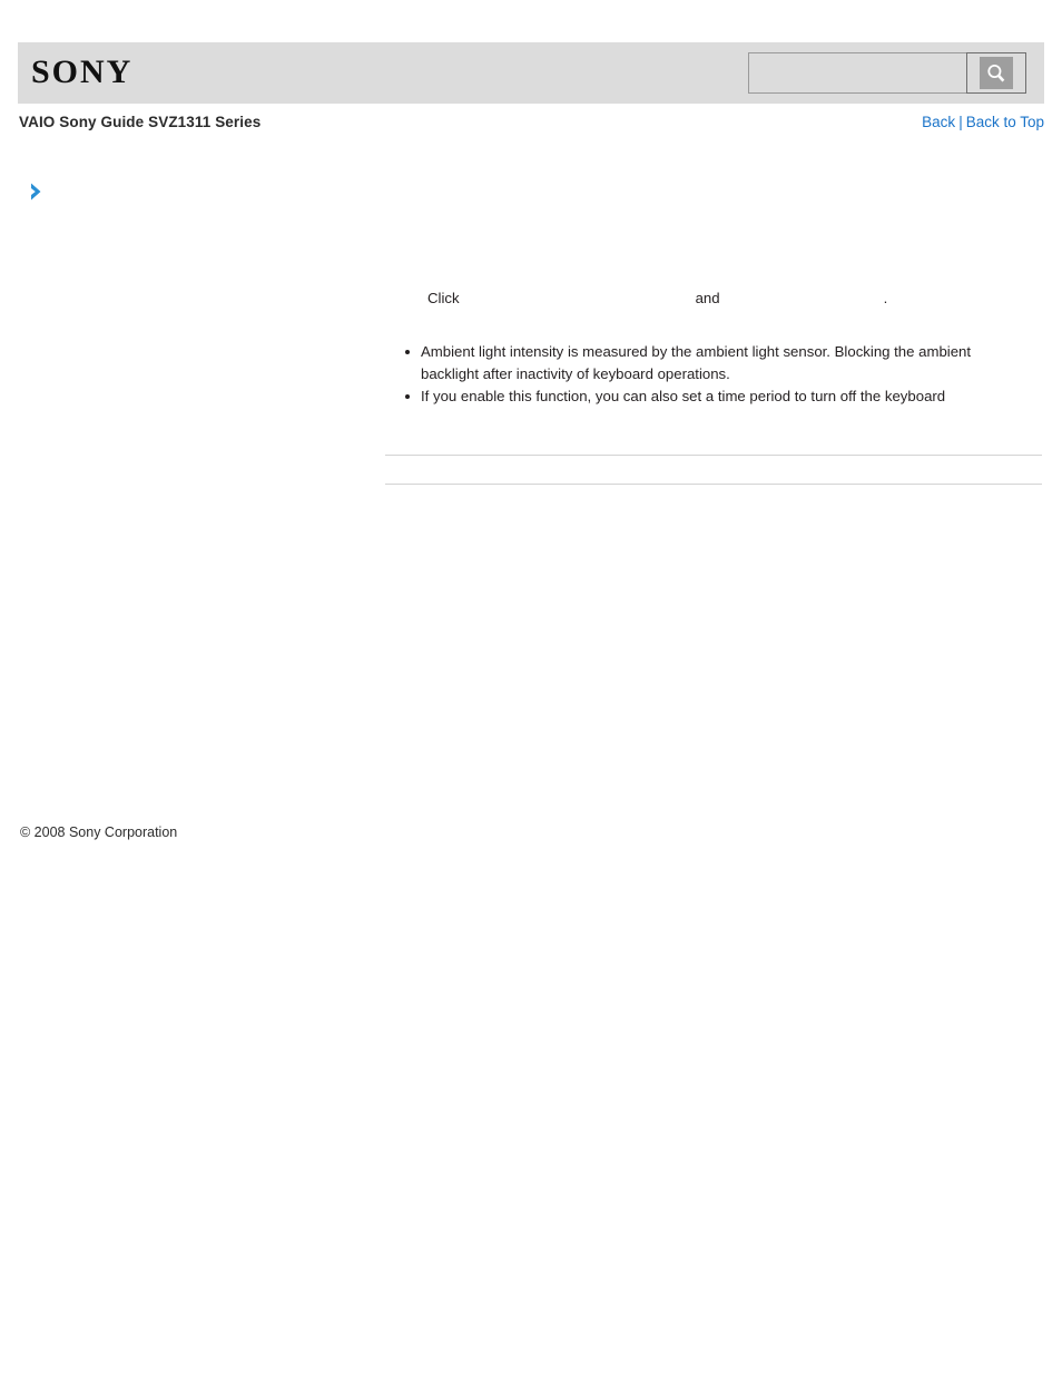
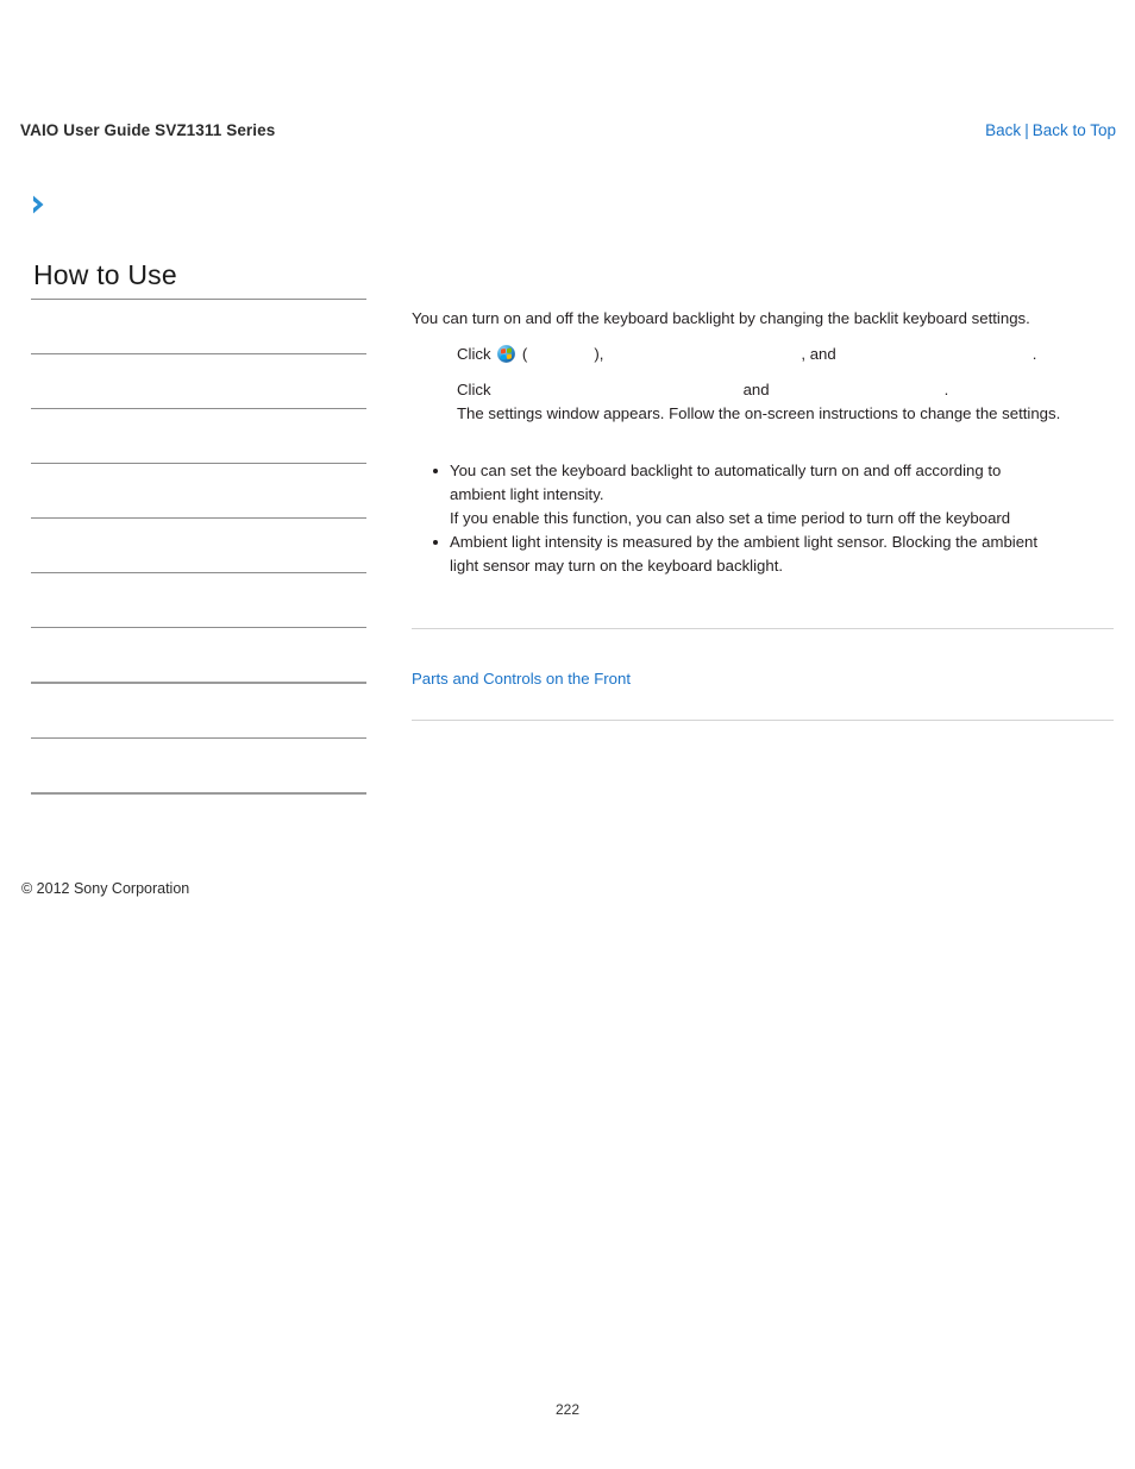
- SONY
- VAIO Sony Guide SVZ1311 Series
+ VAIO User Guide SVZ1311 Series
  Back | Back to Top
+ How to Use
+ You can turn on and off the keyboard backlight by changing the backlit keyboard settings.
+ Click ( ), , and .
  Click and .
+ The settings window appears. Follow the on-screen instructions to change the settings.
+ You can set the keyboard backlight to automatically turn on and off according to
+ ambient light intensity.
- Ambient light intensity is measured by the ambient light sensor. Blocking the ambient
+ If you enable this function, you can also set a time period to turn off the keyboard
- backlight after inactivity of keyboard operations.
- If you enable this function, you can also set a time period to turn off the keyboard
+ Ambient light intensity is measured by the ambient light sensor. Blocking the ambient
+ light sensor may turn on the keyboard backlight.
+ Parts and Controls on the Front
- © 2008 Sony Corporation
+ © 2012 Sony Corporation
+ 222
